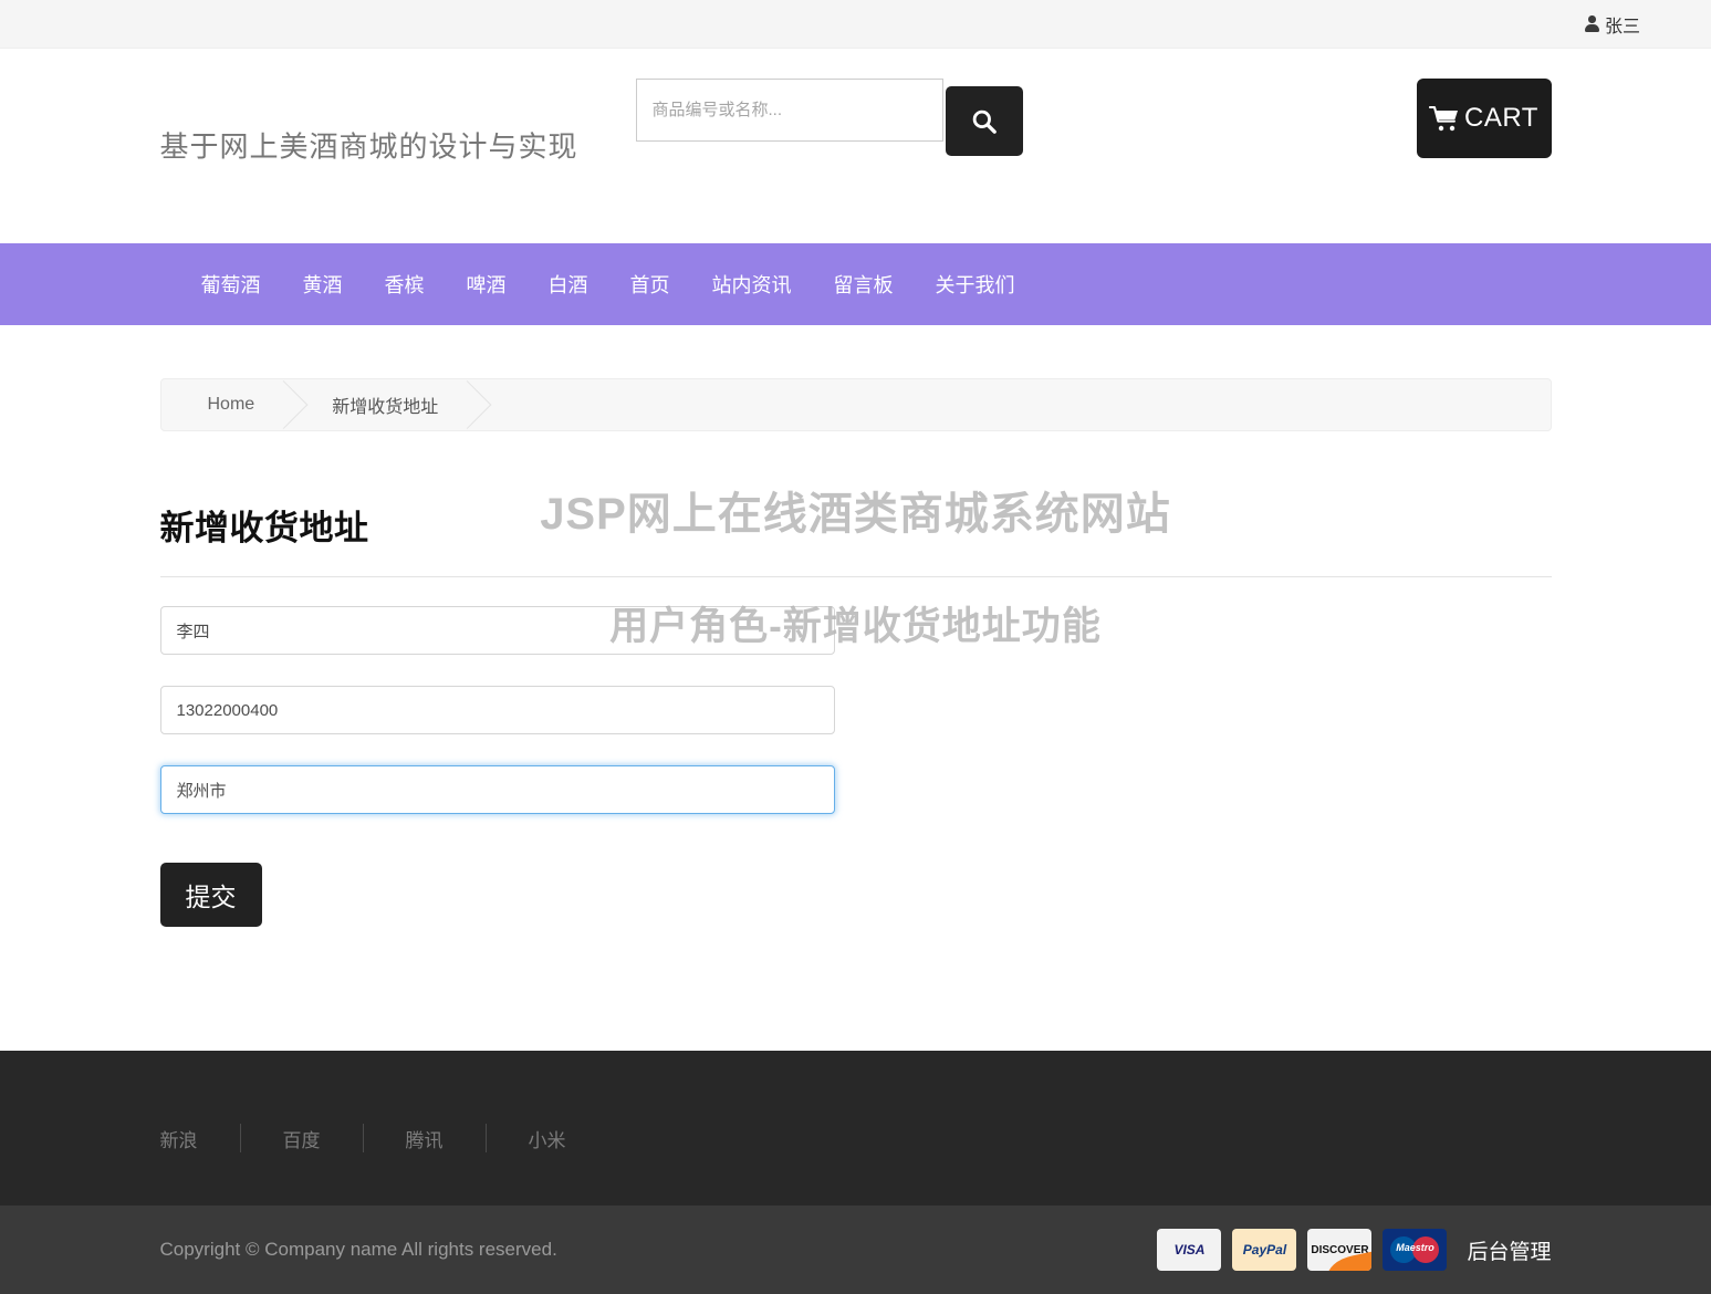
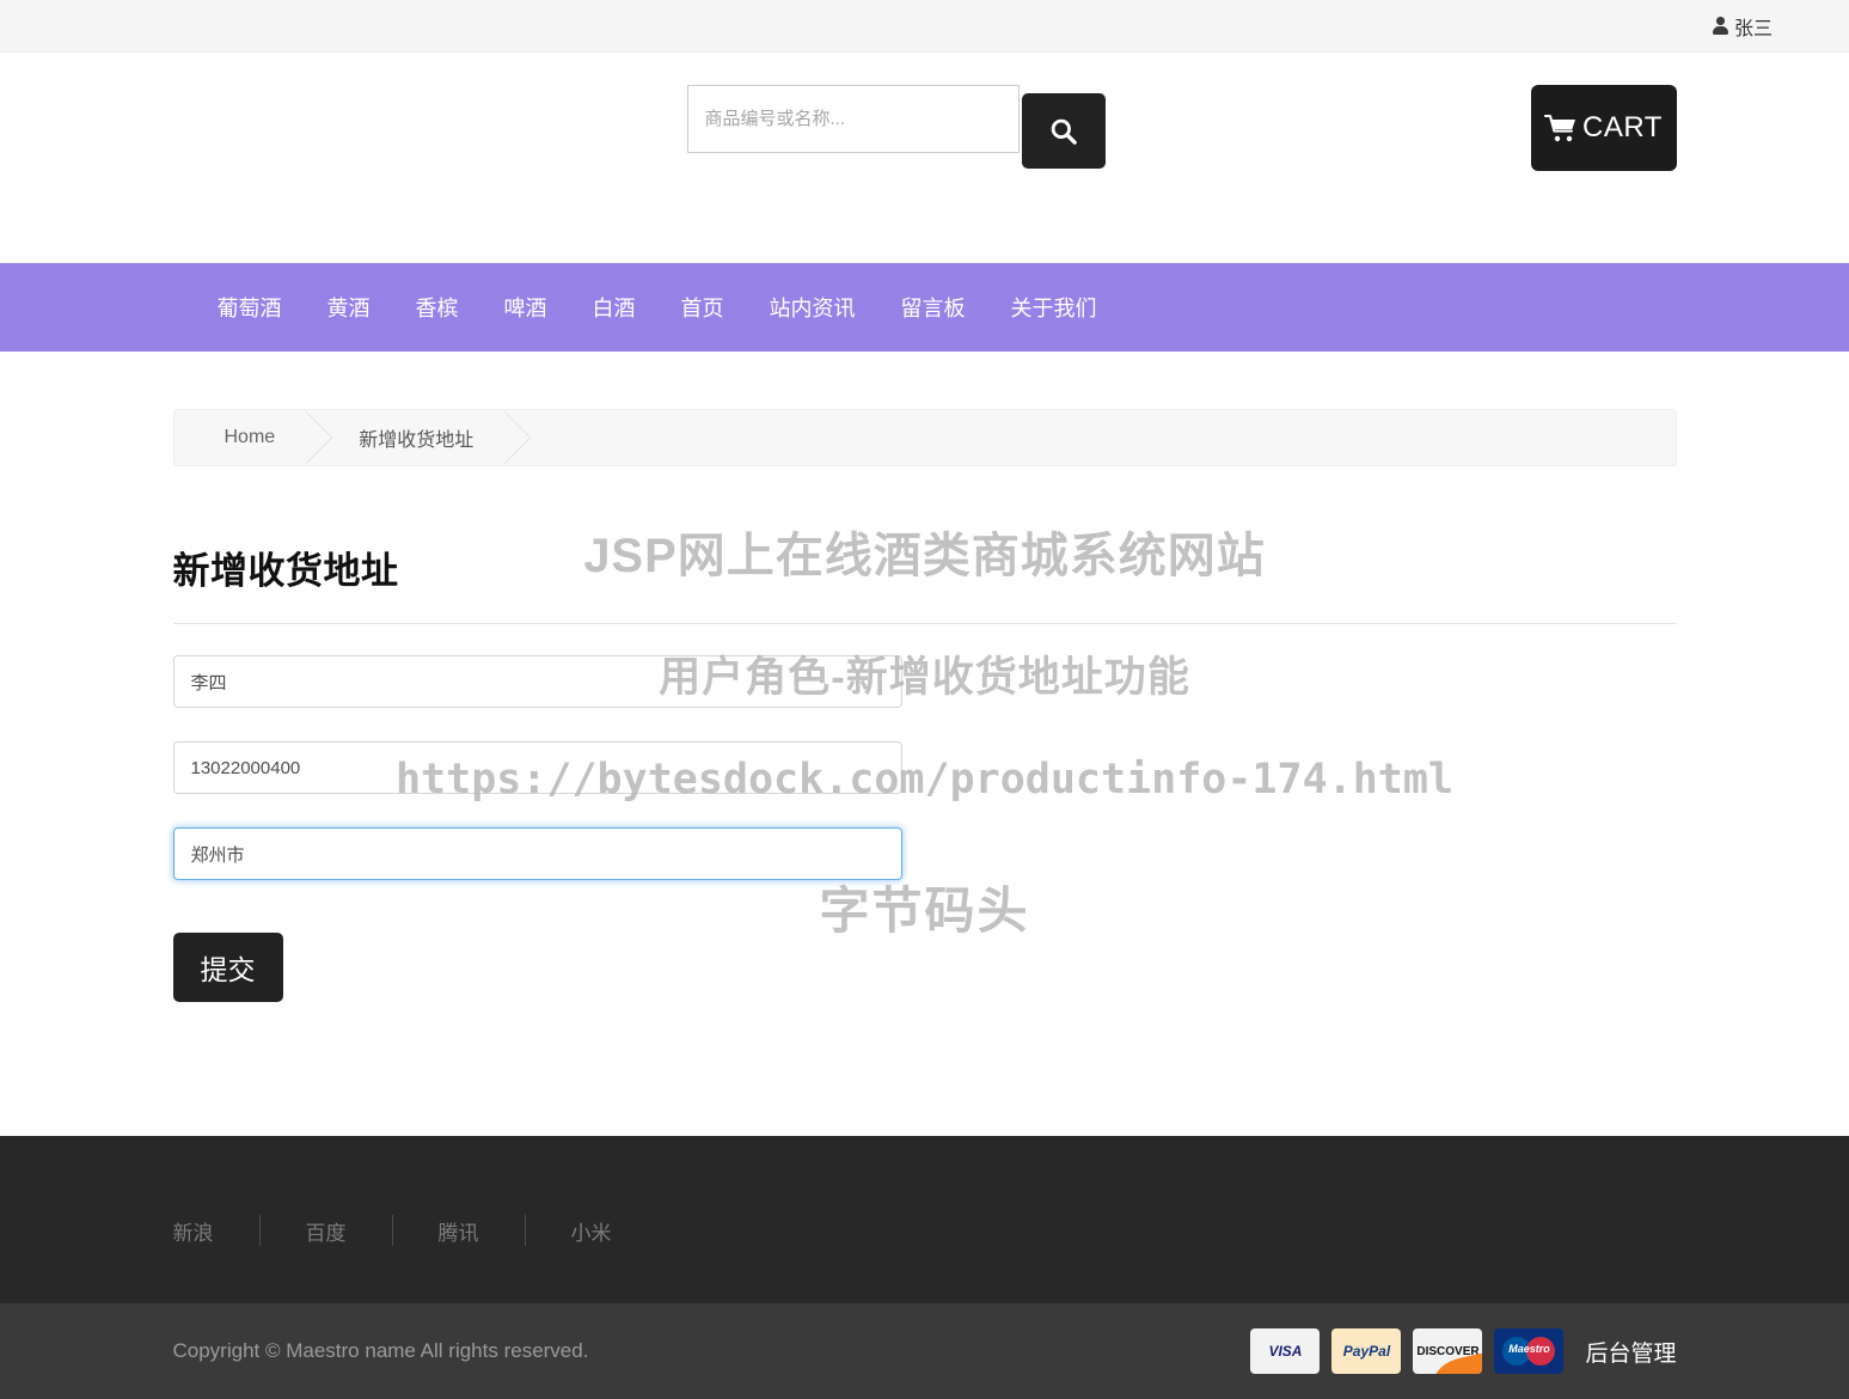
  张三
- 基于网上美酒商城的设计与实现
  商品编号或名称...
  CART
  葡萄酒
  黄酒
  香槟
  啤酒
  白酒
  首页
  站内资讯
  留言板
  关于我们
  Home
  新增收货地址
  新增收货地址
  李四
  13022000400
  郑州市
  提交
  JSP网上在线酒类商城系统网站
  用户角色-新增收货地址功能
+ https://bytesdock.com/productinfo-174.html
+ 字节码头
  新浪
  百度
  腾讯
  小米
- Copyright © Company name All rights reserved.
+ Copyright © Maestro name All rights reserved.
  VISA
  PayPal
  DISCOVER
  Maestro
  后台管理
